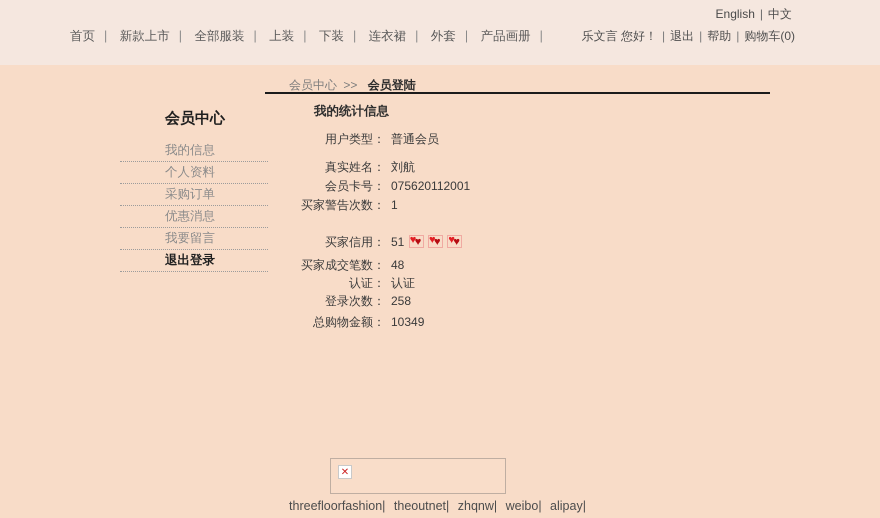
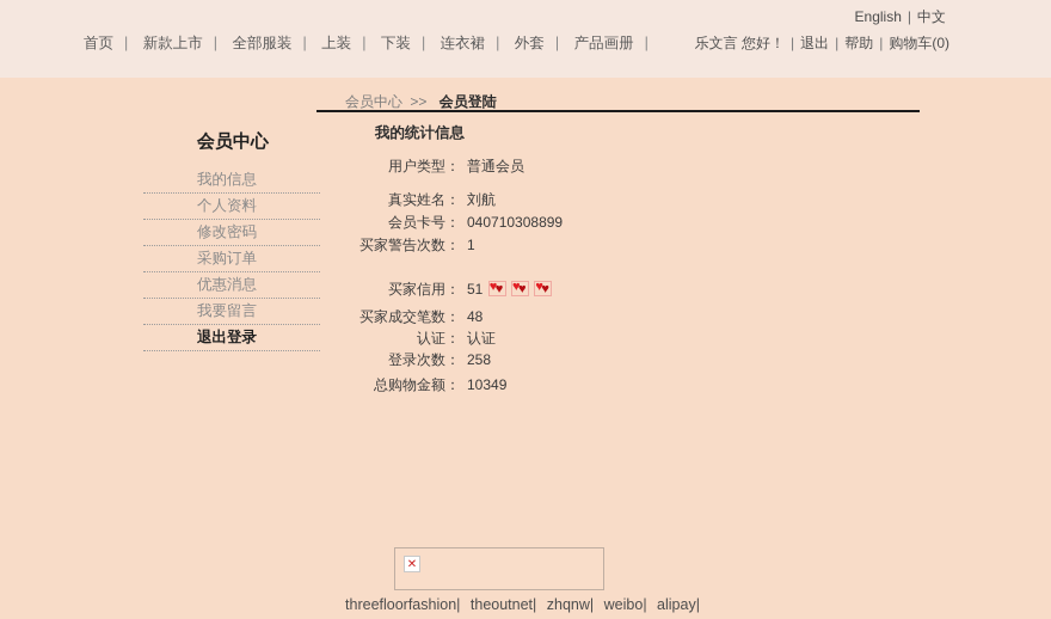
  English | 中文
  首页 | 新款上市 | 全部服装 | 上装 | 下装 | 连衣裙 | 外套 | 产品画册 |
  乐文言 您好！ | 退出 | 帮助 | 购物车(0)
  会员中心 >> 会员登陆
  会员中心
  我的信息
  个人资料
+ 修改密码
  采购订单
  优惠消息
  我要留言
  退出登录
  我的统计信息
  用户类型： 普通会员
  真实姓名： 刘航
- 会员卡号： 075620112001
+ 会员卡号： 040710308899
  买家警告次数： 1
  买家信用： 51
  ♥
  ♥
  ♥
  ♥
  ♥
  ♥
  买家成交笔数： 48
  认证： 认证
  登录次数： 258
  总购物金额： 10349
  ✕
  threefloorfashion| theoutnet| zhqnw| weibo| alipay|
